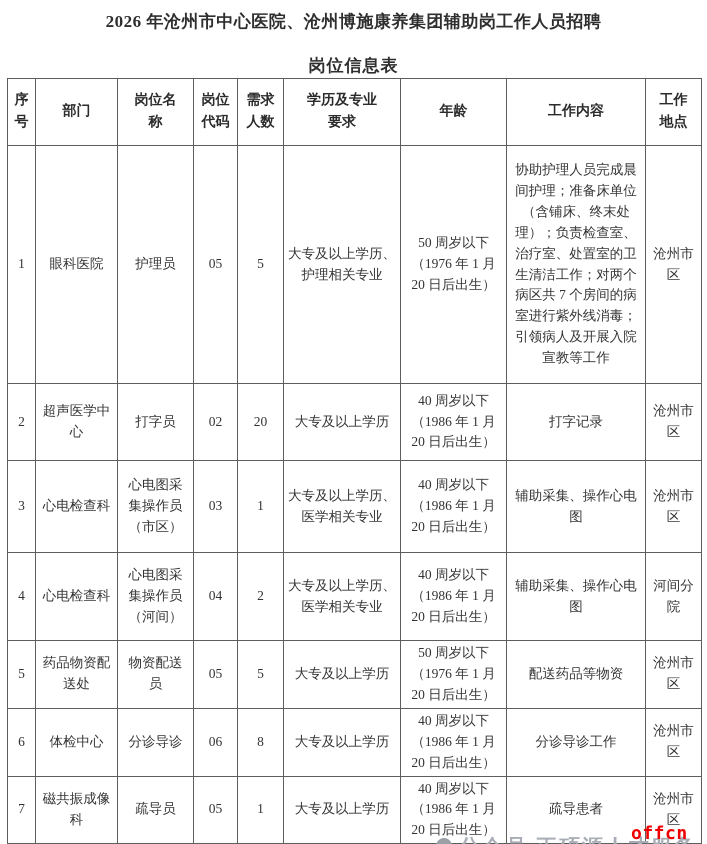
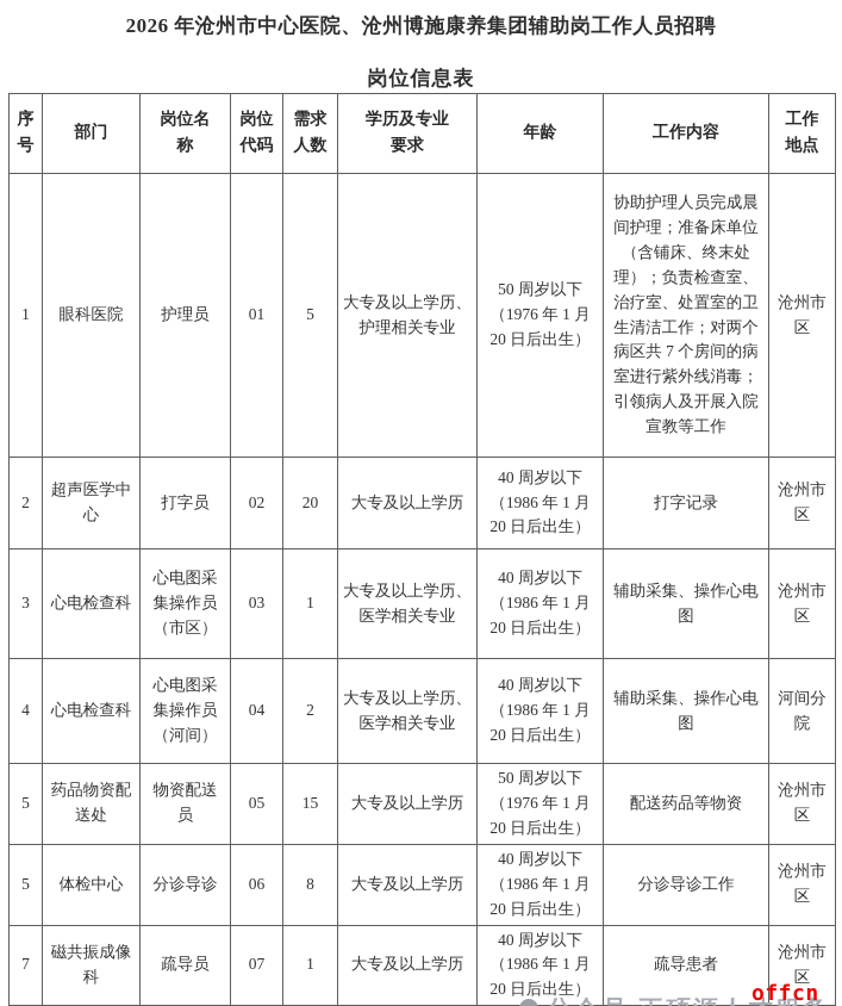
  2026 年沧州市中心医院、沧州博施康养集团辅助岗工作人员招聘
  岗位信息表
  序 号	部门	岗位名 称	岗位 代码	需求 人数	学历及专业 要求	年龄	工作内容	工作 地点
- 1	眼科医院	护理员	05	5	大专及以上学历、护理相关专业	50 周岁以下 （1976 年 1 月 20 日后出生）	协助护理人员完成晨间护理；准备床单位（含铺床、终末处理）；负责检查室、治疗室、处置室的卫生清洁工作；对两个病区共 7 个房间的病室进行紫外线消毒；引领病人及开展入院宣教等工作	沧州市区
+ 1	眼科医院	护理员	01	5	大专及以上学历、护理相关专业	50 周岁以下 （1976 年 1 月 20 日后出生）	协助护理人员完成晨间护理；准备床单位（含铺床、终末处理）；负责检查室、治疗室、处置室的卫生清洁工作；对两个病区共 7 个房间的病室进行紫外线消毒；引领病人及开展入院宣教等工作	沧州市区
  2	超声医学中心	打字员	02	20	大专及以上学历	40 周岁以下 （1986 年 1 月 20 日后出生）	打字记录	沧州市区
  3	心电检查科	心电图采集操作员（市区）	03	1	大专及以上学历、医学相关专业	40 周岁以下 （1986 年 1 月 20 日后出生）	辅助采集、操作心电图	沧州市区
  4	心电检查科	心电图采集操作员（河间）	04	2	大专及以上学历、医学相关专业	40 周岁以下 （1986 年 1 月 20 日后出生）	辅助采集、操作心电图	河间分院
- 5	药品物资配送处	物资配送员	05	5	大专及以上学历	50 周岁以下 （1976 年 1 月 20 日后出生）	配送药品等物资	沧州市区
+ 5	药品物资配送处	物资配送员	05	15	大专及以上学历	50 周岁以下 （1976 年 1 月 20 日后出生）	配送药品等物资	沧州市区
- 6	体检中心	分诊导诊	06	8	大专及以上学历	40 周岁以下 （1986 年 1 月 20 日后出生）	分诊导诊工作	沧州市区
+ 5	体检中心	分诊导诊	06	8	大专及以上学历	40 周岁以下 （1986 年 1 月 20 日后出生）	分诊导诊工作	沧州市区
- 7	磁共振成像科	疏导员	05	1	大专及以上学历	40 周岁以下 （1986 年 1 月 20 日后出生）	疏导患者	沧州市区
+ 7	磁共振成像科	疏导员	07	1	大专及以上学历	40 周岁以下 （1986 年 1 月 20 日后出生）	疏导患者	沧州市区
  offcn
